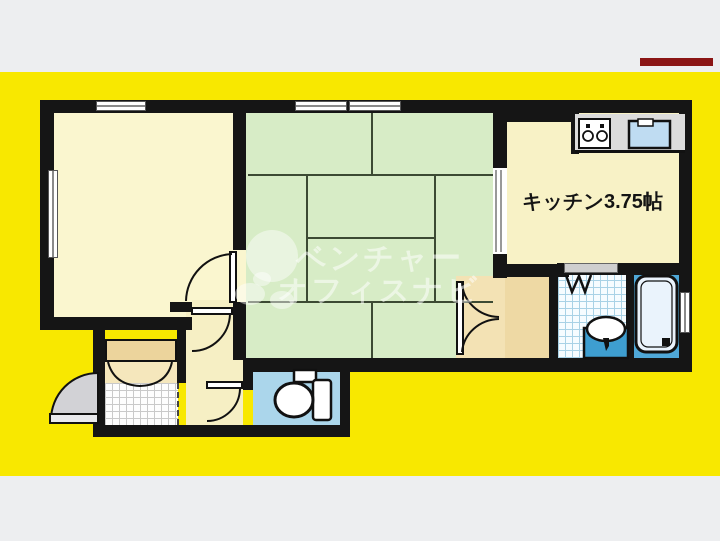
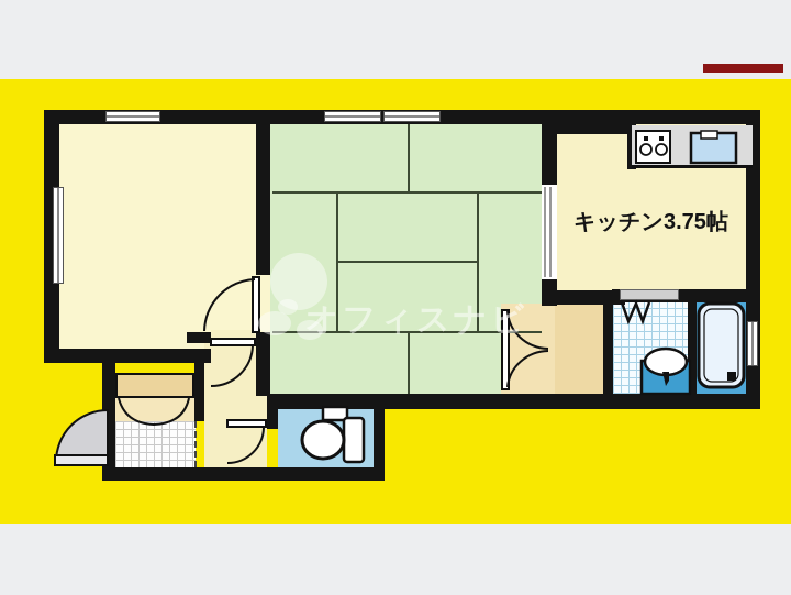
  キッチン3.75帖
- ベンチャー
  オフィスナビ
